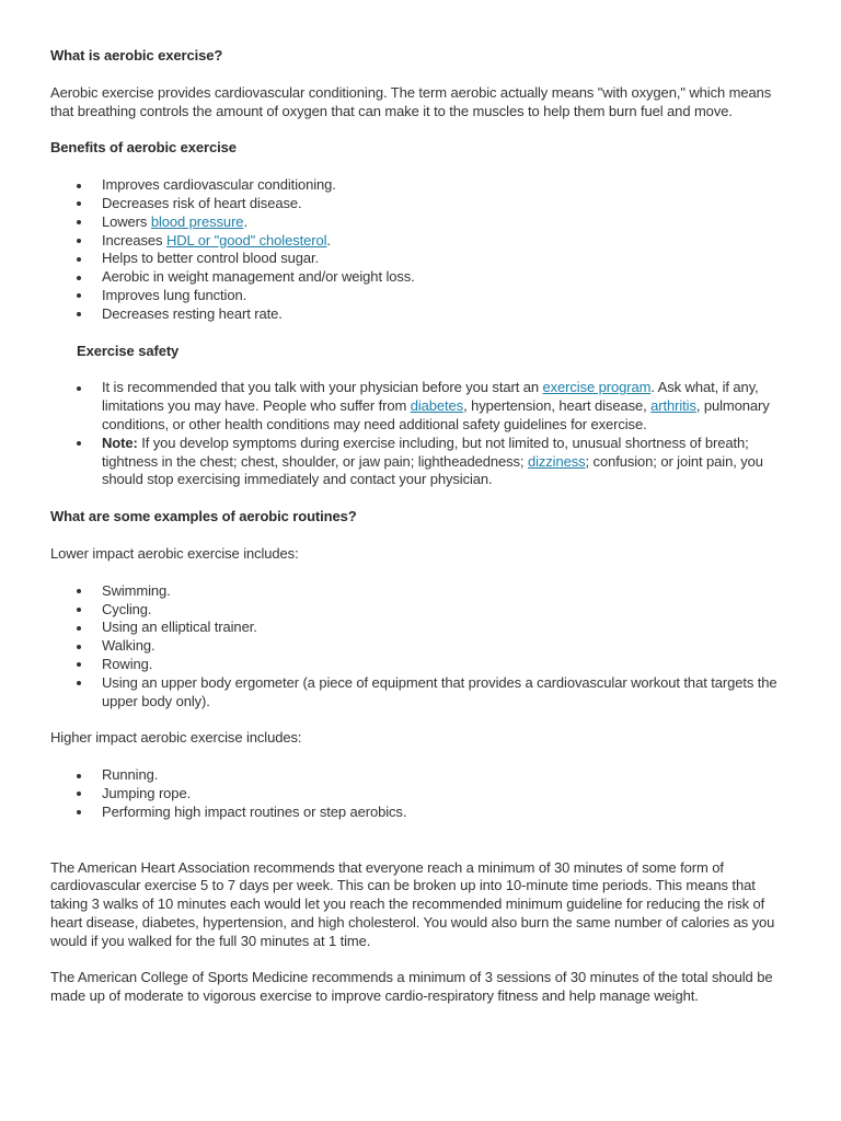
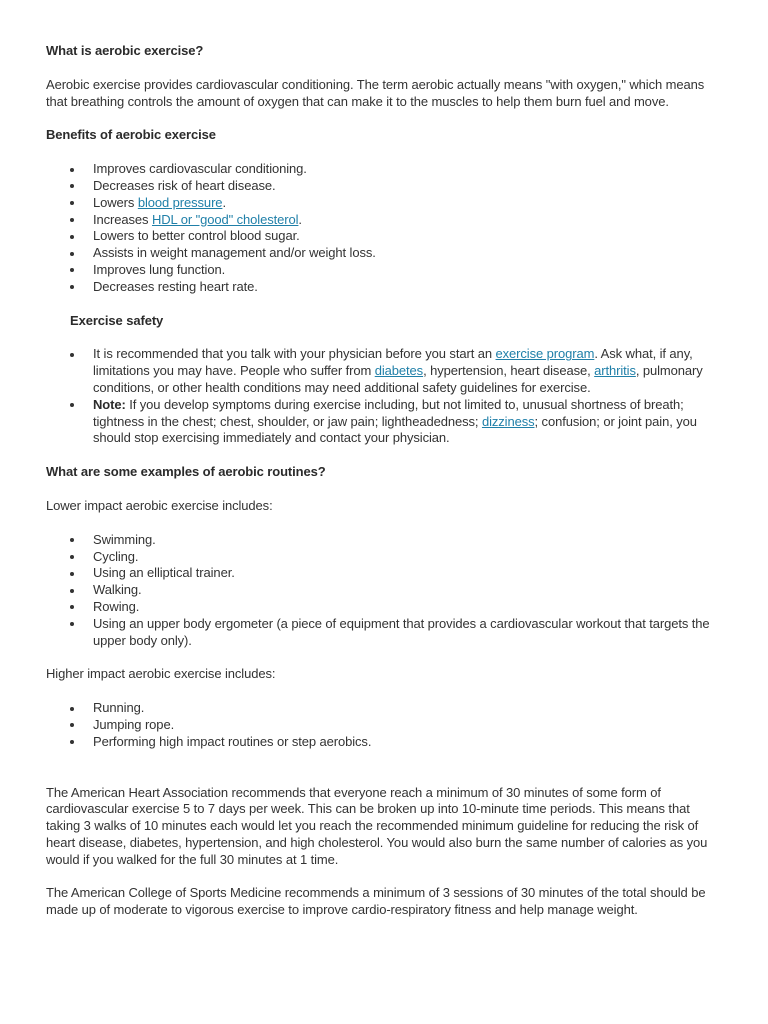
  What is aerobic exercise?
  Aerobic exercise provides cardiovascular conditioning. The term aerobic actually means "with oxygen," which means that breathing controls the amount of oxygen that can make it to the muscles to help them burn fuel and move.
  Benefits of aerobic exercise
  Improves cardiovascular conditioning.
  Decreases risk of heart disease.
  Lowers blood pressure.
  Increases HDL or "good" cholesterol.
- Helps to better control blood sugar.
+ Lowers to better control blood sugar.
- Aerobic in weight management and/or weight loss.
+ Assists in weight management and/or weight loss.
  Improves lung function.
  Decreases resting heart rate.
  Exercise safety
  It is recommended that you talk with your physician before you start an exercise program. Ask what, if any, limitations you may have. People who suffer from diabetes, hypertension, heart disease, arthritis, pulmonary conditions, or other health conditions may need additional safety guidelines for exercise.
  Note: If you develop symptoms during exercise including, but not limited to, unusual shortness of breath; tightness in the chest; chest, shoulder, or jaw pain; lightheadedness; dizziness; confusion; or joint pain, you should stop exercising immediately and contact your physician.
  What are some examples of aerobic routines?
  Lower impact aerobic exercise includes:
  Swimming.
  Cycling.
  Using an elliptical trainer.
  Walking.
  Rowing.
  Using an upper body ergometer (a piece of equipment that provides a cardiovascular workout that targets the upper body only).
  Higher impact aerobic exercise includes:
  Running.
  Jumping rope.
  Performing high impact routines or step aerobics.
  The American Heart Association recommends that everyone reach a minimum of 30 minutes of some form of cardiovascular exercise 5 to 7 days per week. This can be broken up into 10-minute time periods. This means that taking 3 walks of 10 minutes each would let you reach the recommended minimum guideline for reducing the risk of heart disease, diabetes, hypertension, and high cholesterol. You would also burn the same number of calories as you would if you walked for the full 30 minutes at 1 time.
  The American College of Sports Medicine recommends a minimum of 3 sessions of 30 minutes of the total should be made up of moderate to vigorous exercise to improve cardio-respiratory fitness and help manage weight.
